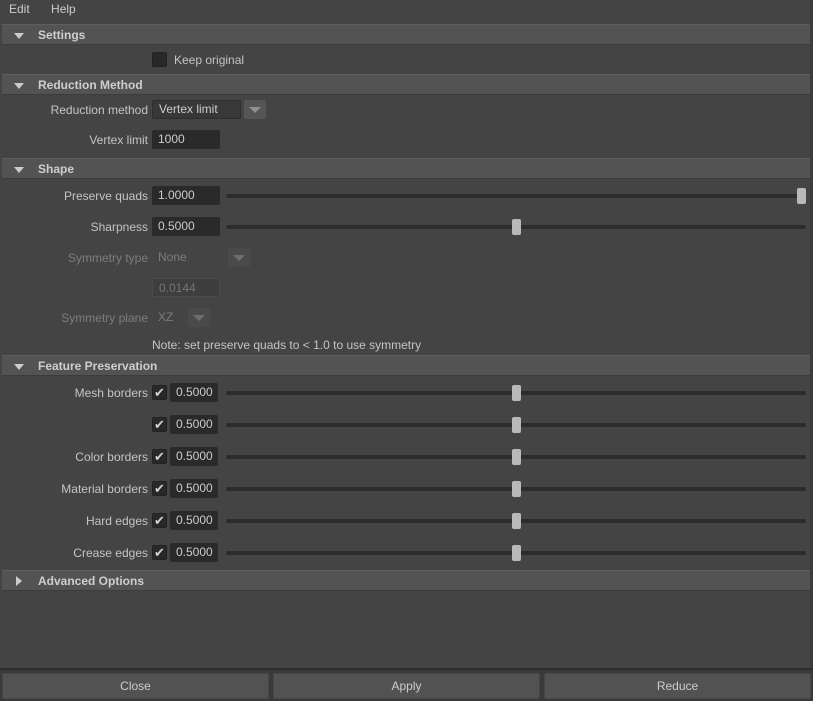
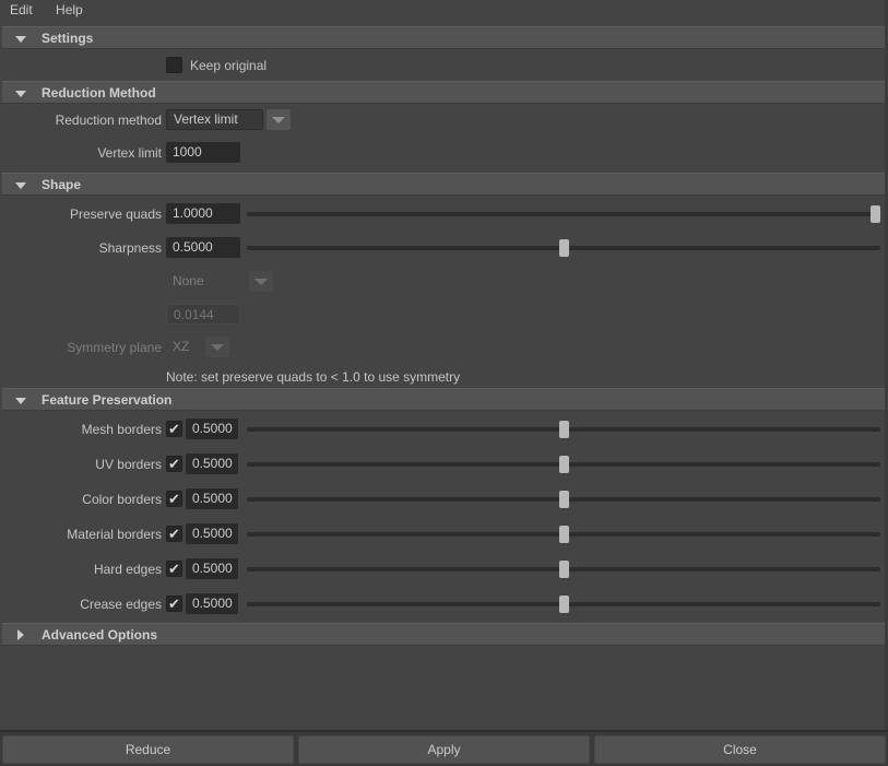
  Edit Help
  Settings
  Keep original
  Reduction Method
  Reduction method
  Vertex limit
  Vertex limit
  1000
  Shape
  Preserve quads
  1.0000
  Sharpness
  0.5000
- Symmetry type
  None
  0.0144
  Symmetry plane
  XZ
  Note: set preserve quads to < 1.0 to use symmetry
  Feature Preservation
  Mesh borders
  0.5000
+ UV borders
  0.5000
  Color borders
  0.5000
  Material borders
  0.5000
  Hard edges
  0.5000
  Crease edges
  0.5000
  Advanced Options
- Close
+ Reduce
  Apply
- Reduce
+ Close
